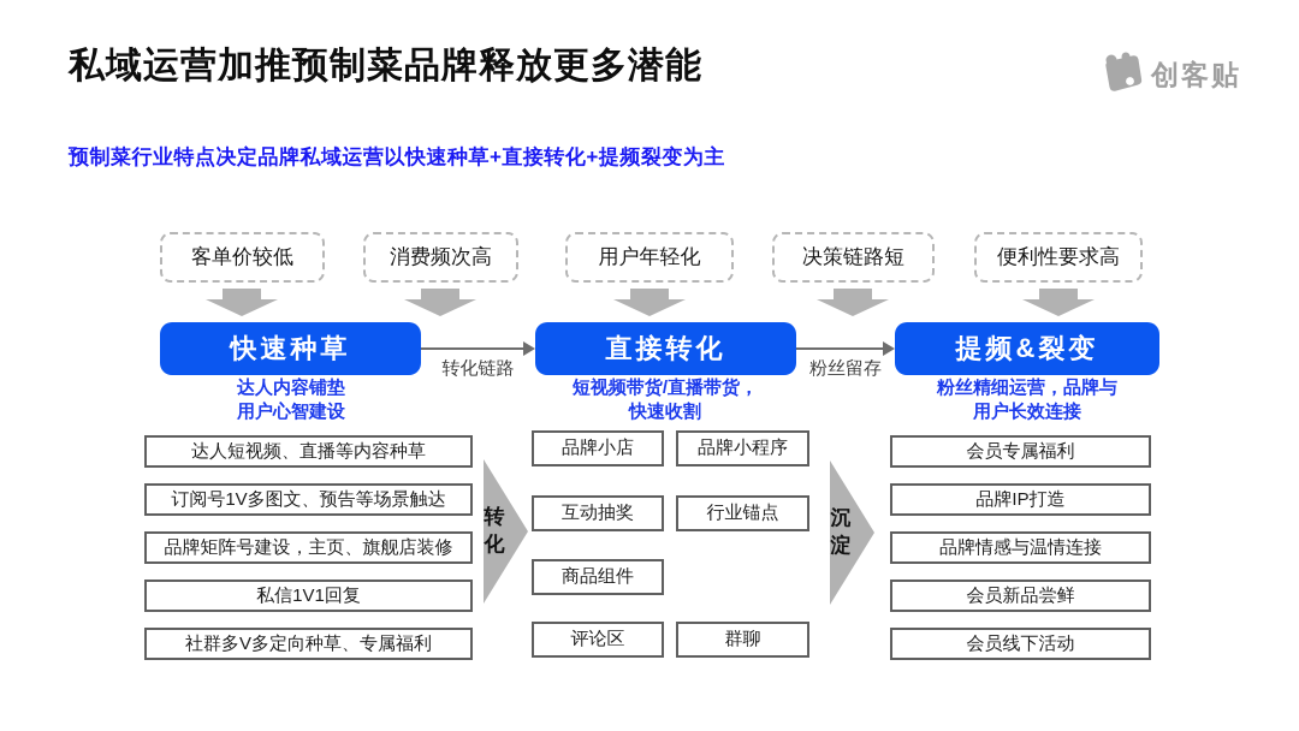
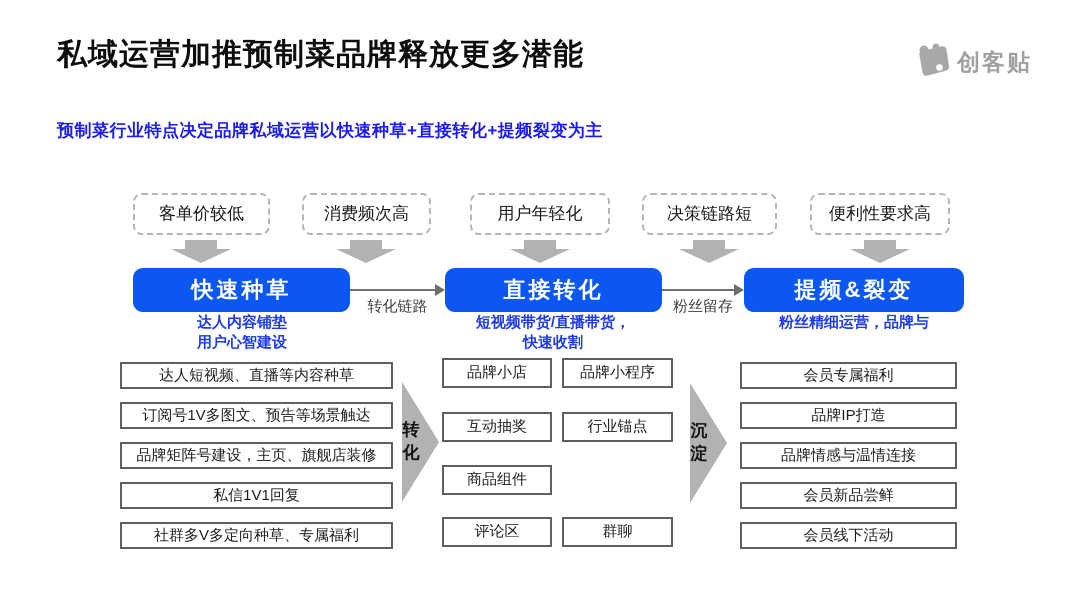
  私域运营加推预制菜品牌释放更多潜能
  创客贴
  预制菜行业特点决定品牌私域运营以快速种草+直接转化+提频裂变为主
  客单价较低
  消费频次高
  用户年轻化
  决策链路短
  便利性要求高
  快速种草
  直接转化
  提频&裂变
  转化链路
  粉丝留存
  达人内容铺垫
  用户心智建设
  短视频带货/直播带货，
  快速收割
  粉丝精细运营，品牌与
- 用户长效连接
  达人短视频、直播等内容种草
  订阅号1V多图文、预告等场景触达
  品牌矩阵号建设，主页、旗舰店装修
  私信1V1回复
  社群多V多定向种草、专属福利
  转化
  品牌小店
  互动抽奖
  商品组件
  评论区
  品牌小程序
  行业锚点
  群聊
  沉淀
  会员专属福利
  品牌IP打造
  品牌情感与温情连接
  会员新品尝鲜
  会员线下活动
